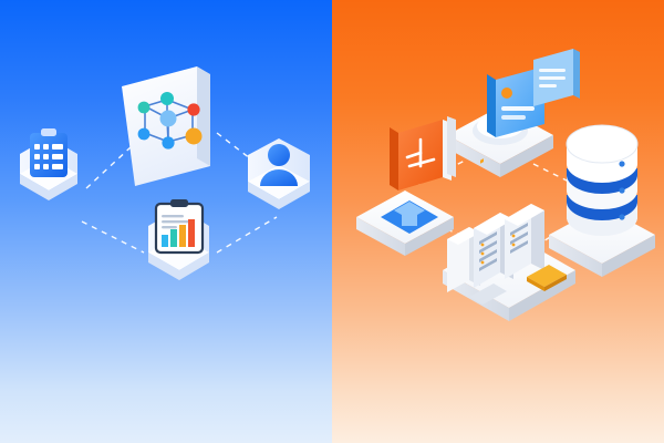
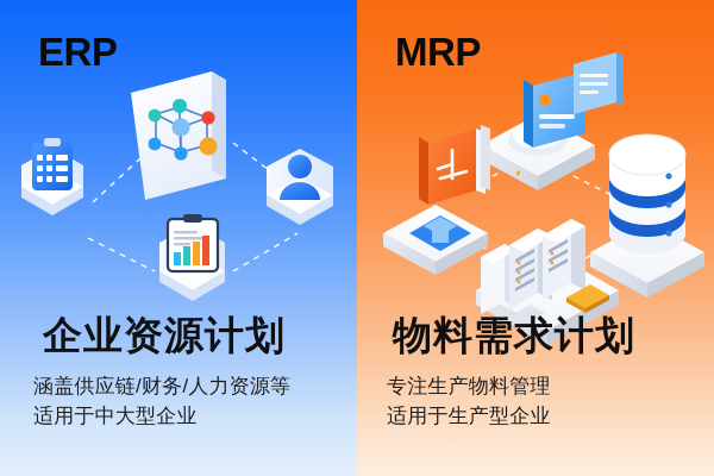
+ ERP
+ 企业资源计划
+ 涵盖供应链/财务/人力资源等
+ 适用于中大型企业
+ MRP
+ 物料需求计划
+ 专注生产物料管理
+ 适用于生产型企业
